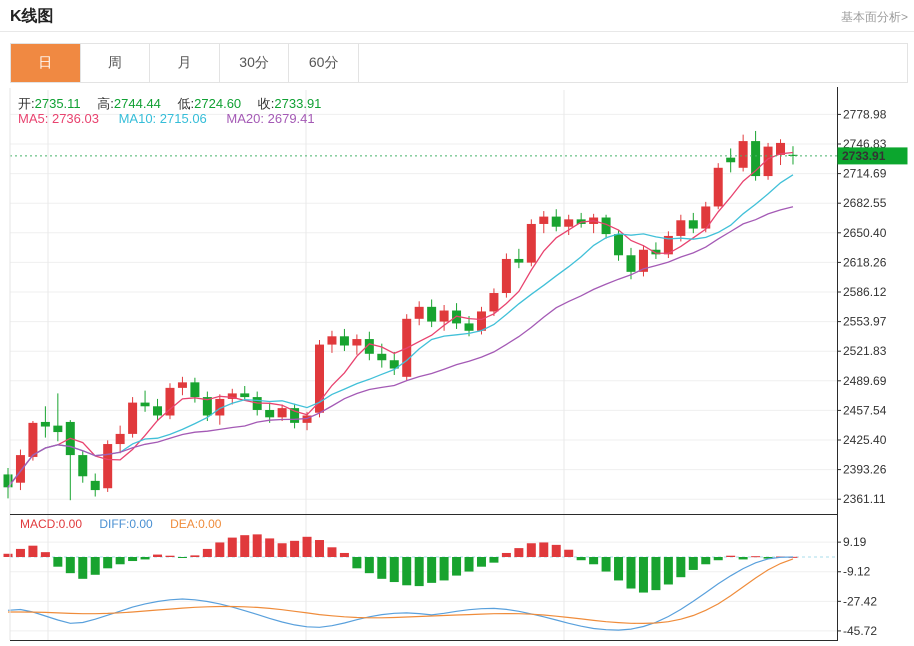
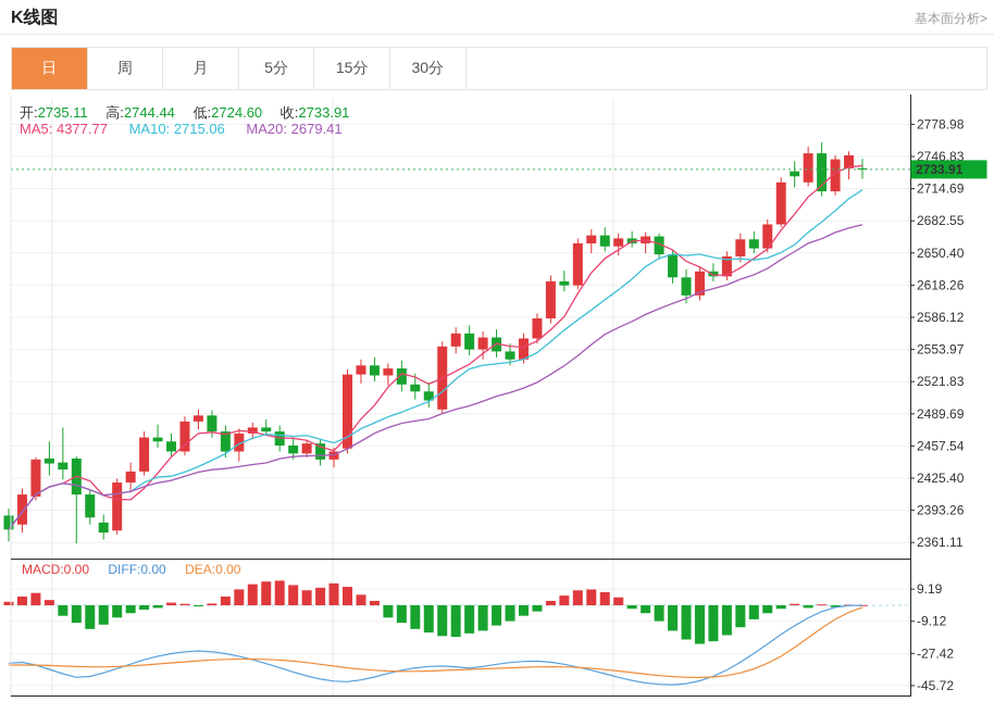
  K线图
  基本面分析>
  日
  周
  月
+ 5分
+ 15分
  30分
- 60分
  开:2735.11 高:2744.44 低:2724.60 收:2733.91
- MA5: 2736.03 MA10: 2715.06 MA20: 2679.41
+ MA5: 4377.77 MA10: 2715.06 MA20: 2679.41
  MACD:0.00 DIFF:0.00 DEA:0.00
  2778.98
  2746.83
  2714.69
  2682.55
  2650.40
  2618.26
  2586.12
  2553.97
  2521.83
  2489.69
  2457.54
  2425.40
  2393.26
  2361.11
  9.19
  -9.12
  -27.42
  -45.72
  2733.91
